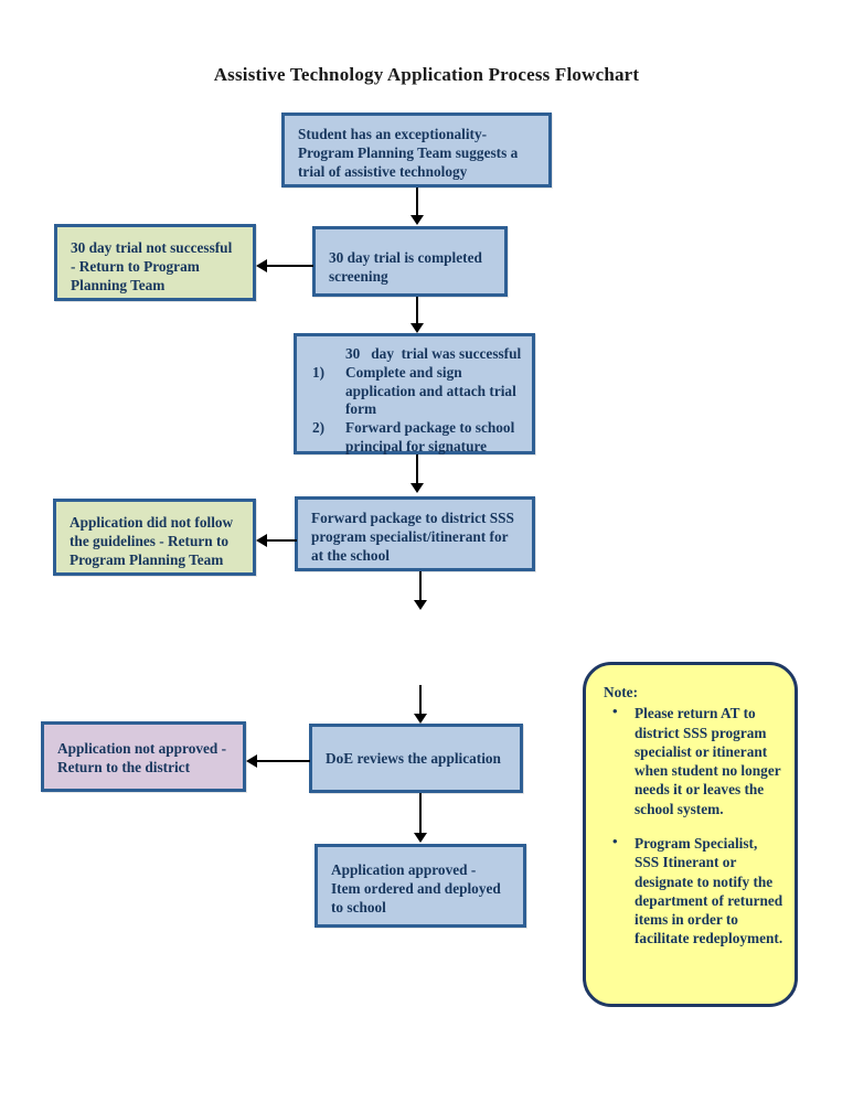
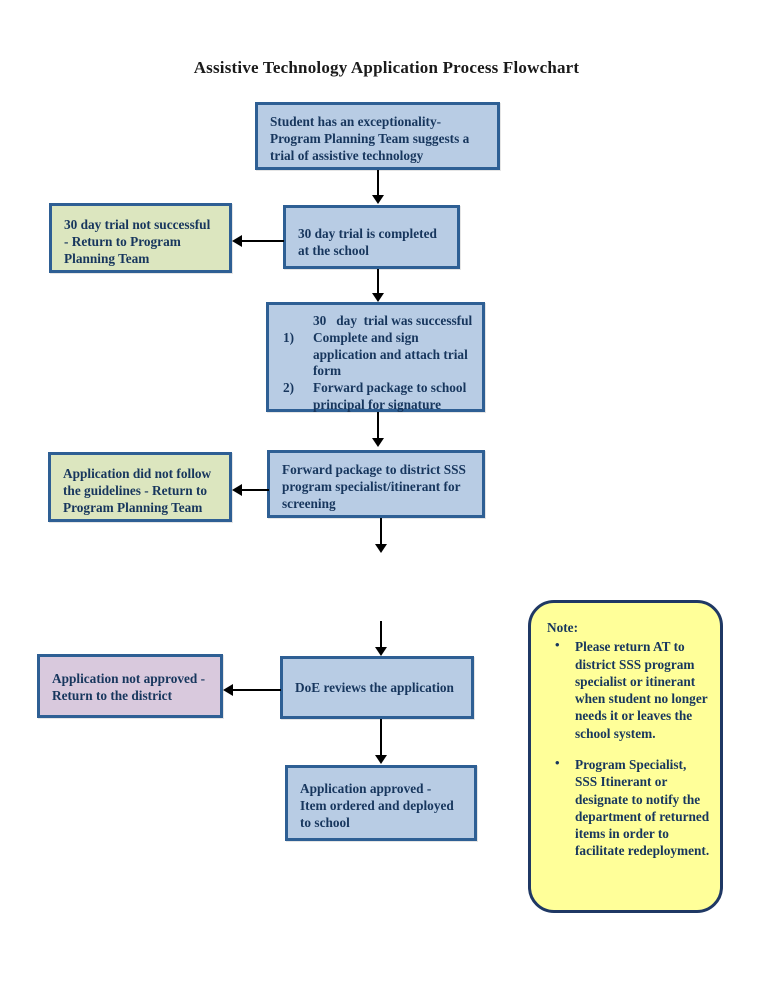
  Assistive Technology Application Process Flowchart
  Student has an exceptionality-
  Program Planning Team suggests a
  trial of assistive technology
  30 day trial is completed
- screening
+ at the school
  30 day trial not successful
  - Return to Program
  Planning Team
  30 day trial was successful
  1)
  Complete and sign
  application and attach trial
  form
  2)
  Forward package to school
  principal for signature
  Forward package to district SSS
  program specialist/itinerant for
- at the school
+ screening
  Application did not follow
  the guidelines - Return to
  Program Planning Team
  DoE reviews the application
  Application not approved -
  Return to the district
  Application approved -
  Item ordered and deployed
  to school
  Note:
  •
  Please return AT to district SSS program specialist or itinerant when student no longer needs it or leaves the school system.
  •
  Program Specialist, SSS Itinerant or designate to notify the department of returned items in order to facilitate redeployment.
